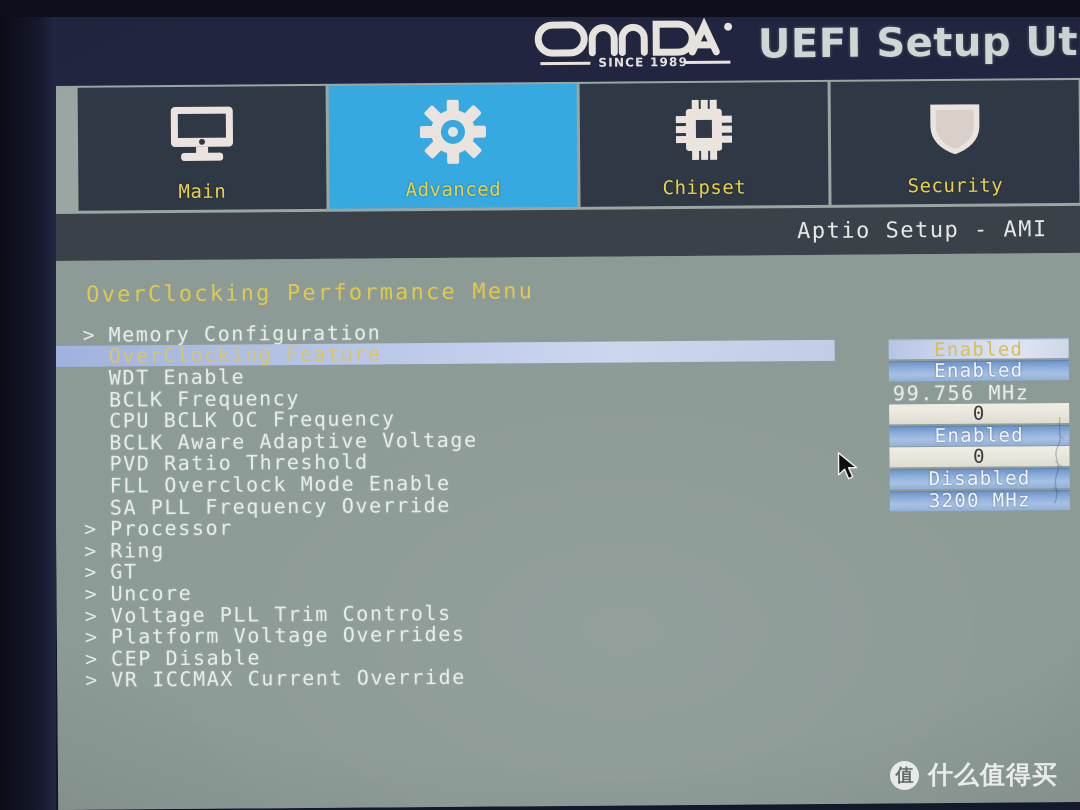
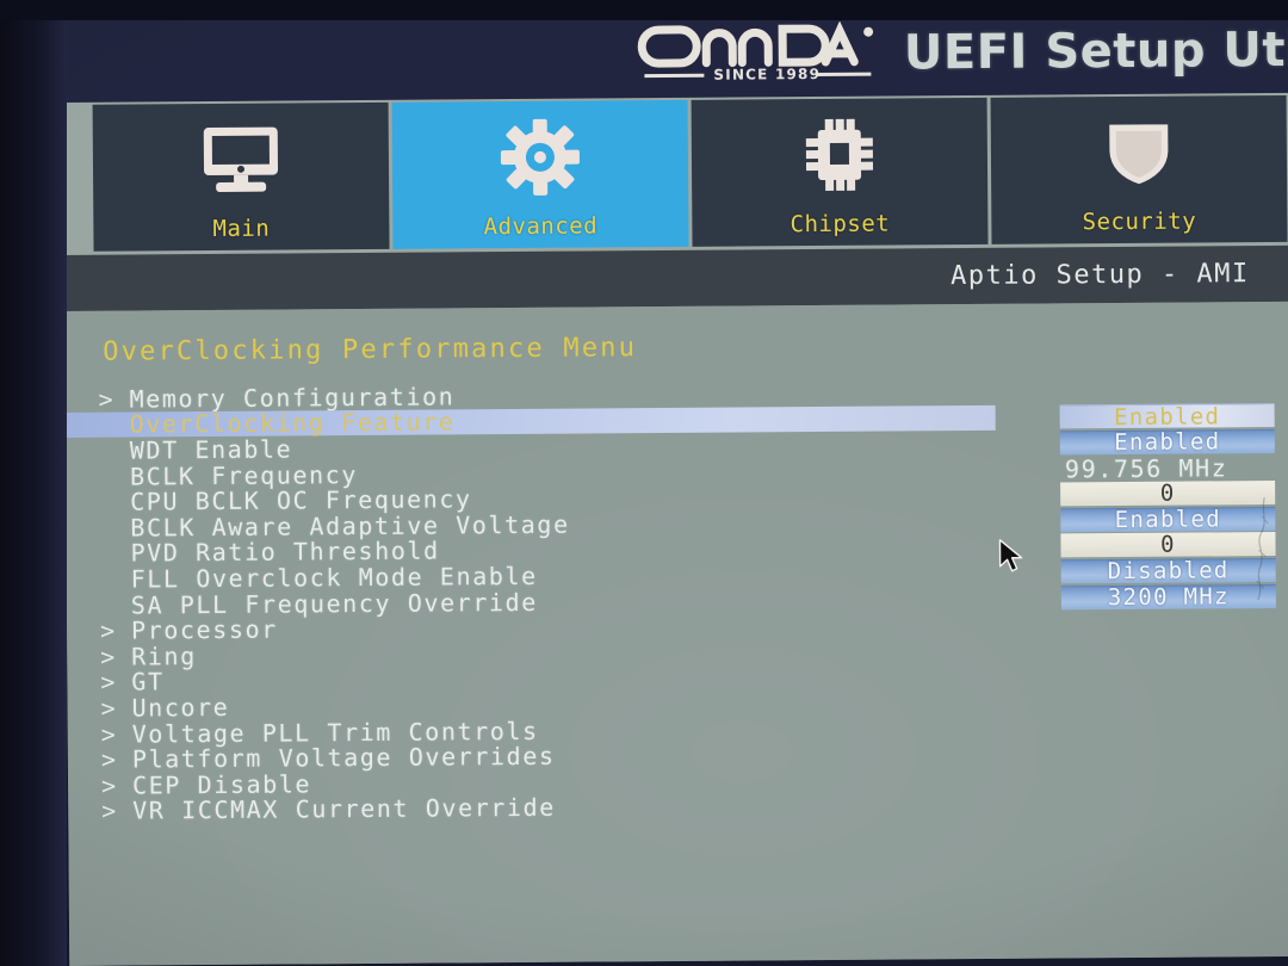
- 值
- 什么值得买
